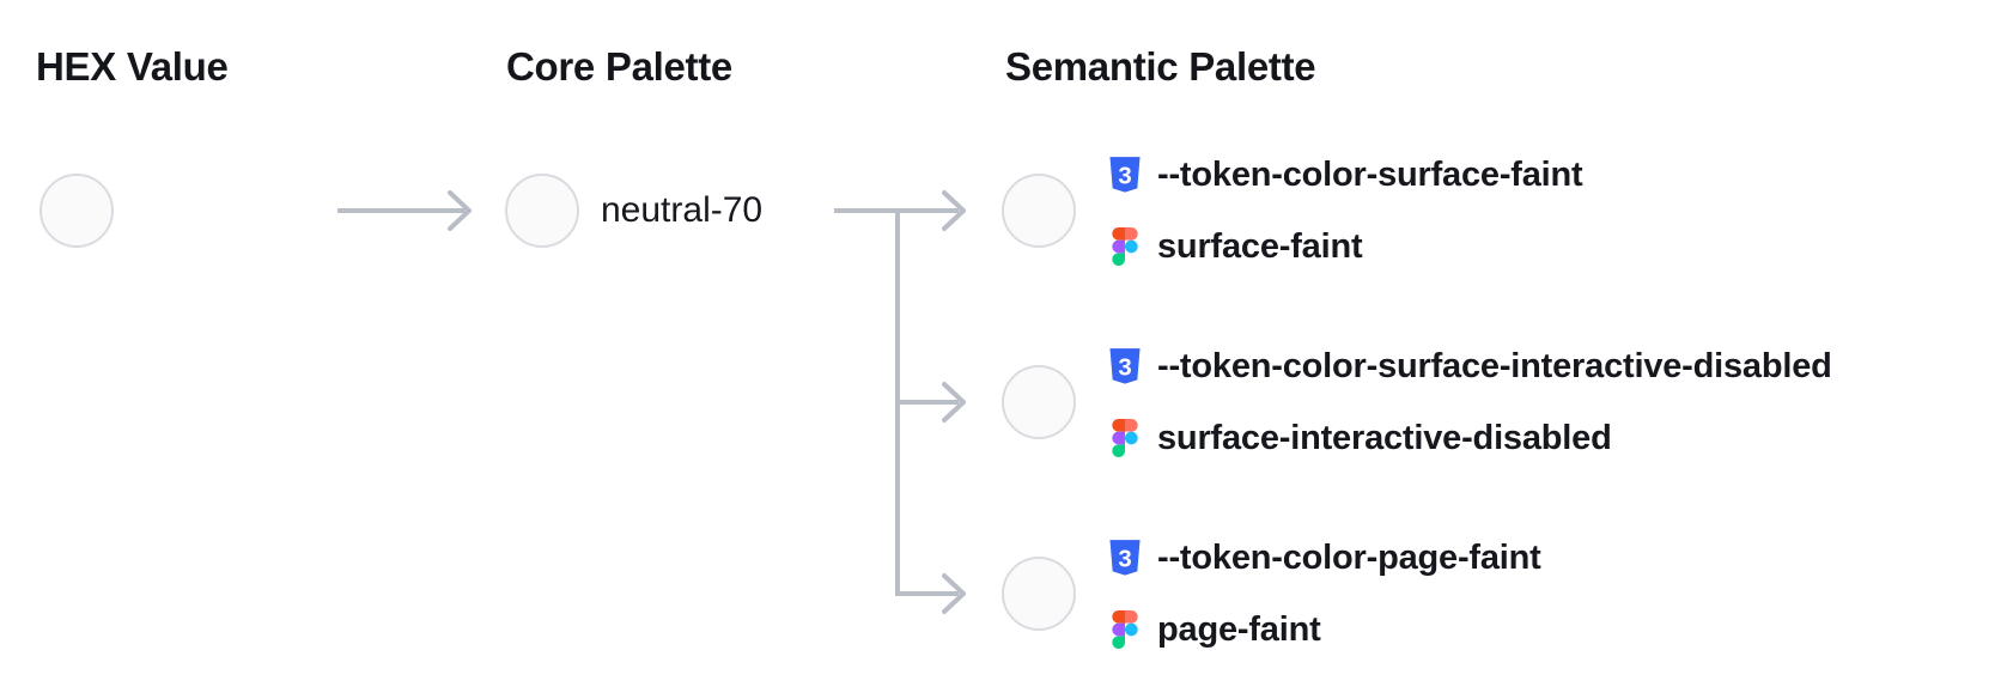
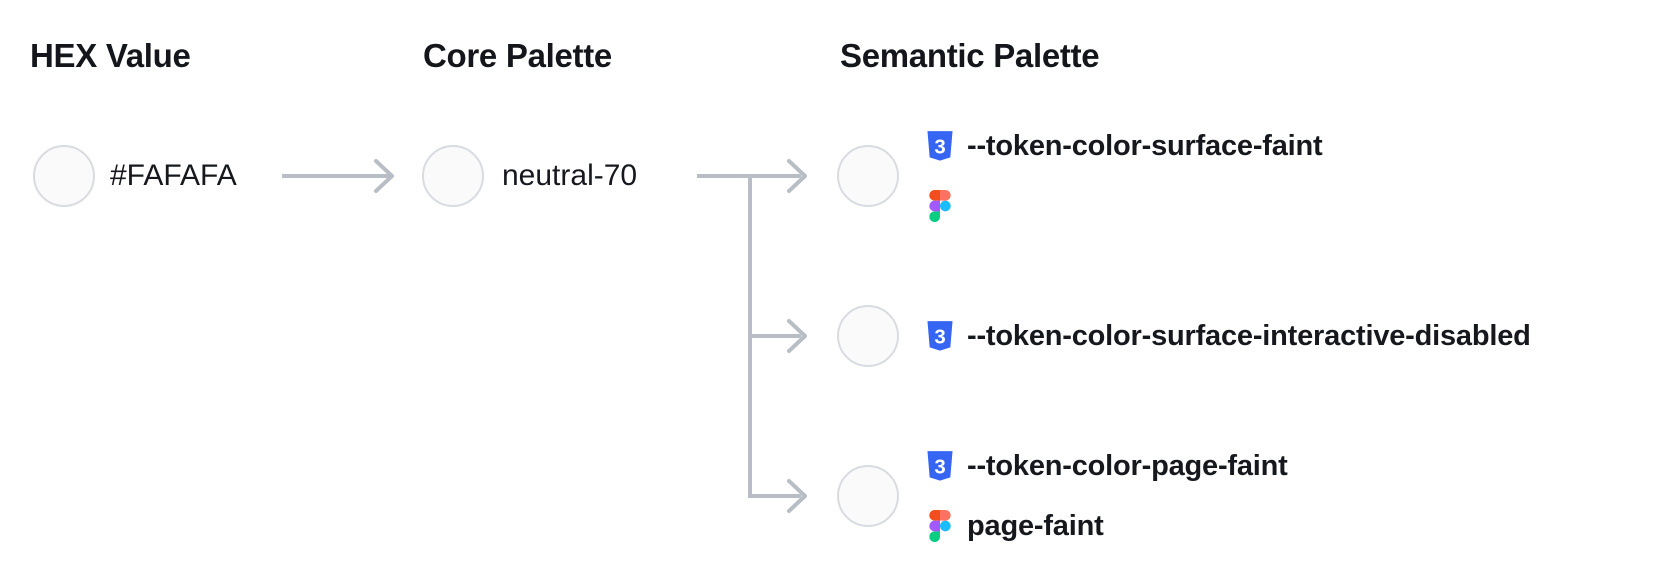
  HEX Value
  Core Palette
  Semantic Palette
+ #FAFAFA
  neutral-70
  3
  --token-color-surface-faint
- surface-faint
  3
  --token-color-surface-interactive-disabled
- surface-interactive-disabled
  3
  --token-color-page-faint
  page-faint
